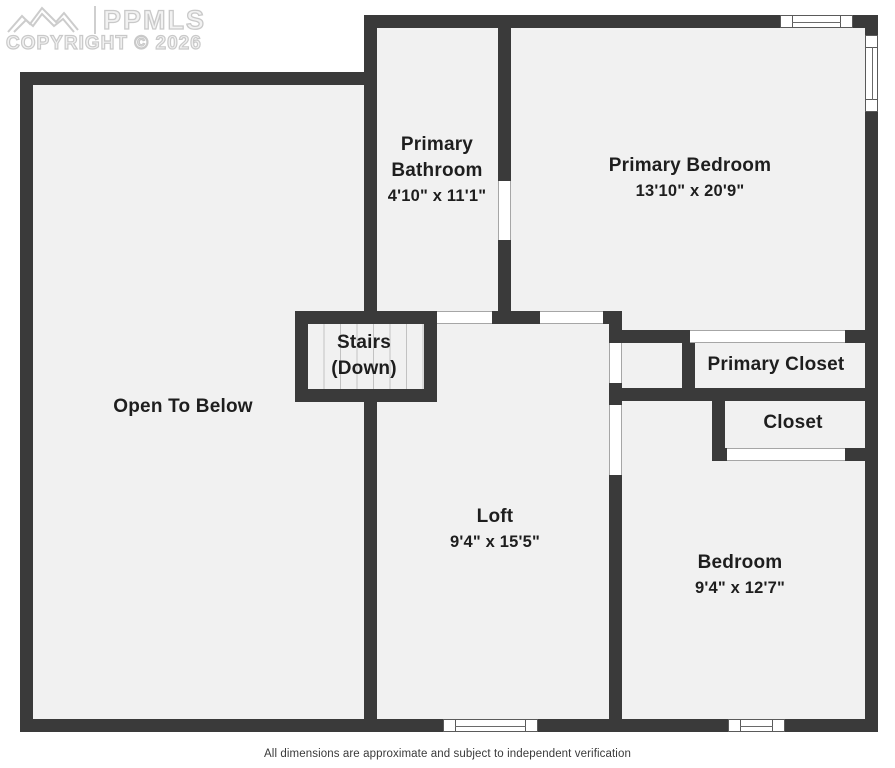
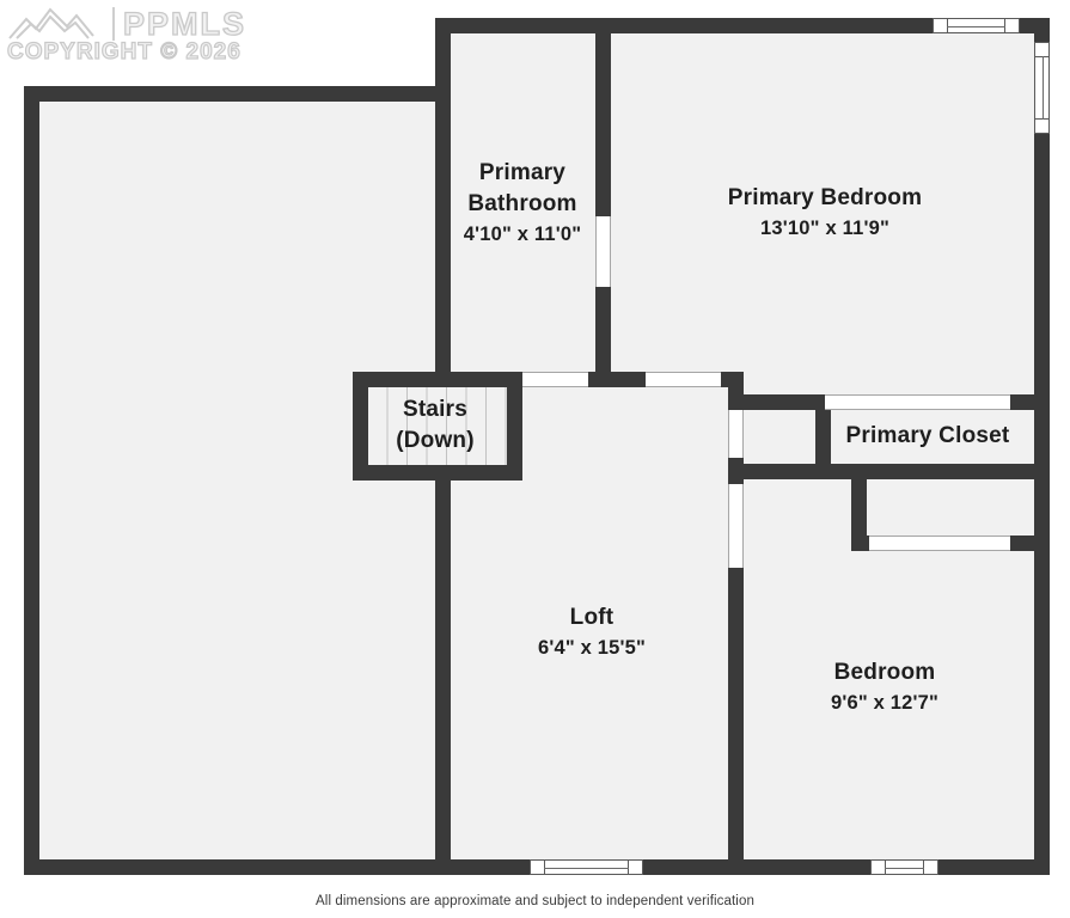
  PPMLS
  COPYRIGHT © 2026
  Primary Bathroom
- 4'10" x 11'1"
+ 4'10" x 11'0"
  Primary Bedroom
- 13'10" x 20'9"
+ 13'10" x 11'9"
  Stairs (Down)
- Open To Below
  Primary Closet
- Closet
  Loft
- 9'4" x 15'5"
+ 6'4" x 15'5"
  Bedroom
- 9'4" x 12'7"
+ 9'6" x 12'7"
  All dimensions are approximate and subject to independent verification
